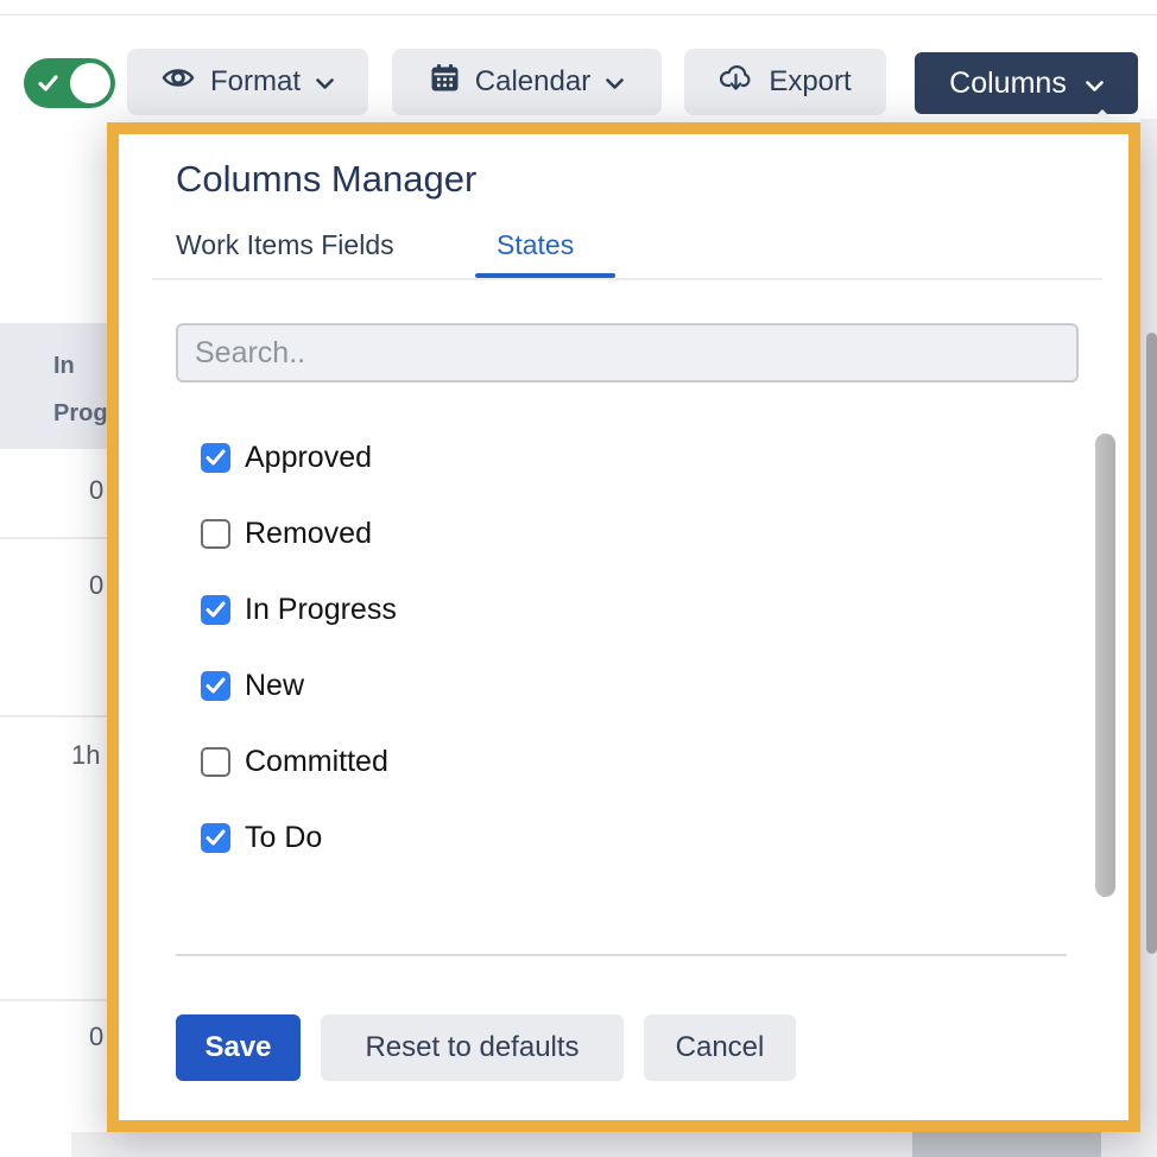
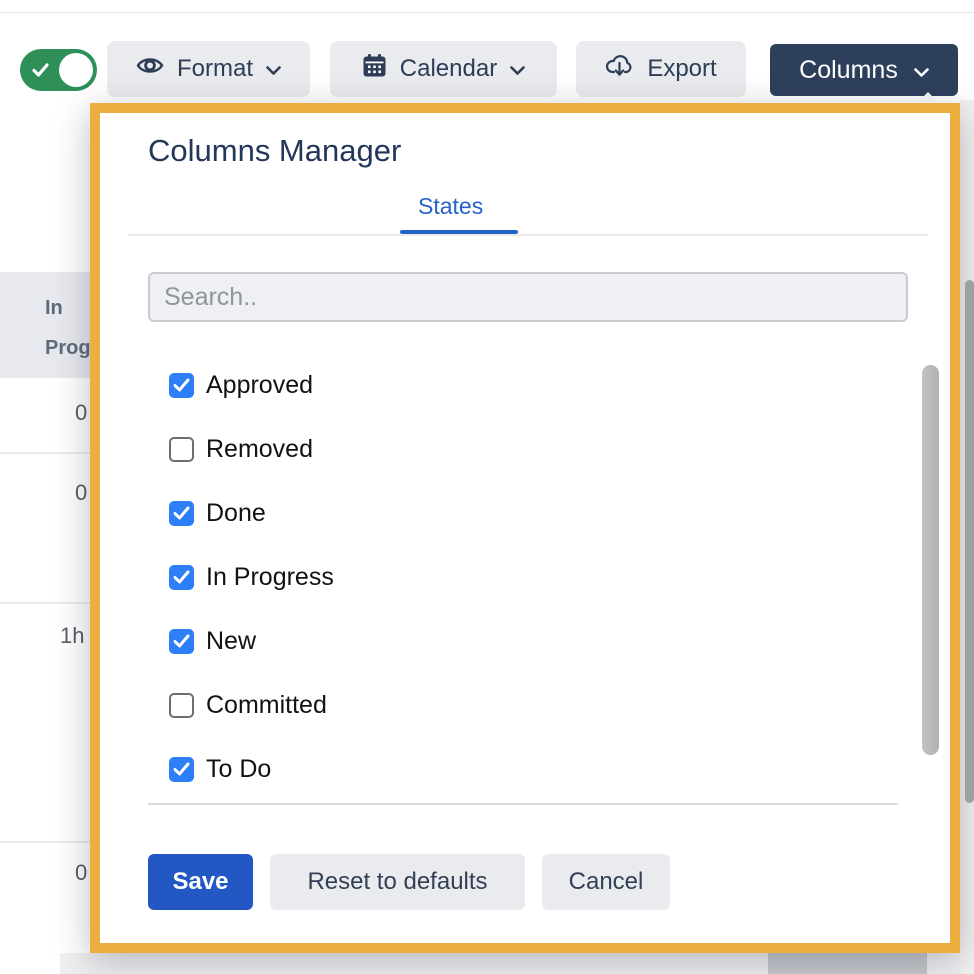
  In
  Prog
  0
  0
  0
  Format
  Calendar
  Export
  Columns
  Columns Manager
- Work Items Fields
  States
  Search..
  Approved
  Removed
+ Done
  In Progress
  New
  Committed
  To Do
  Save
  Reset to defaults
  Cancel
